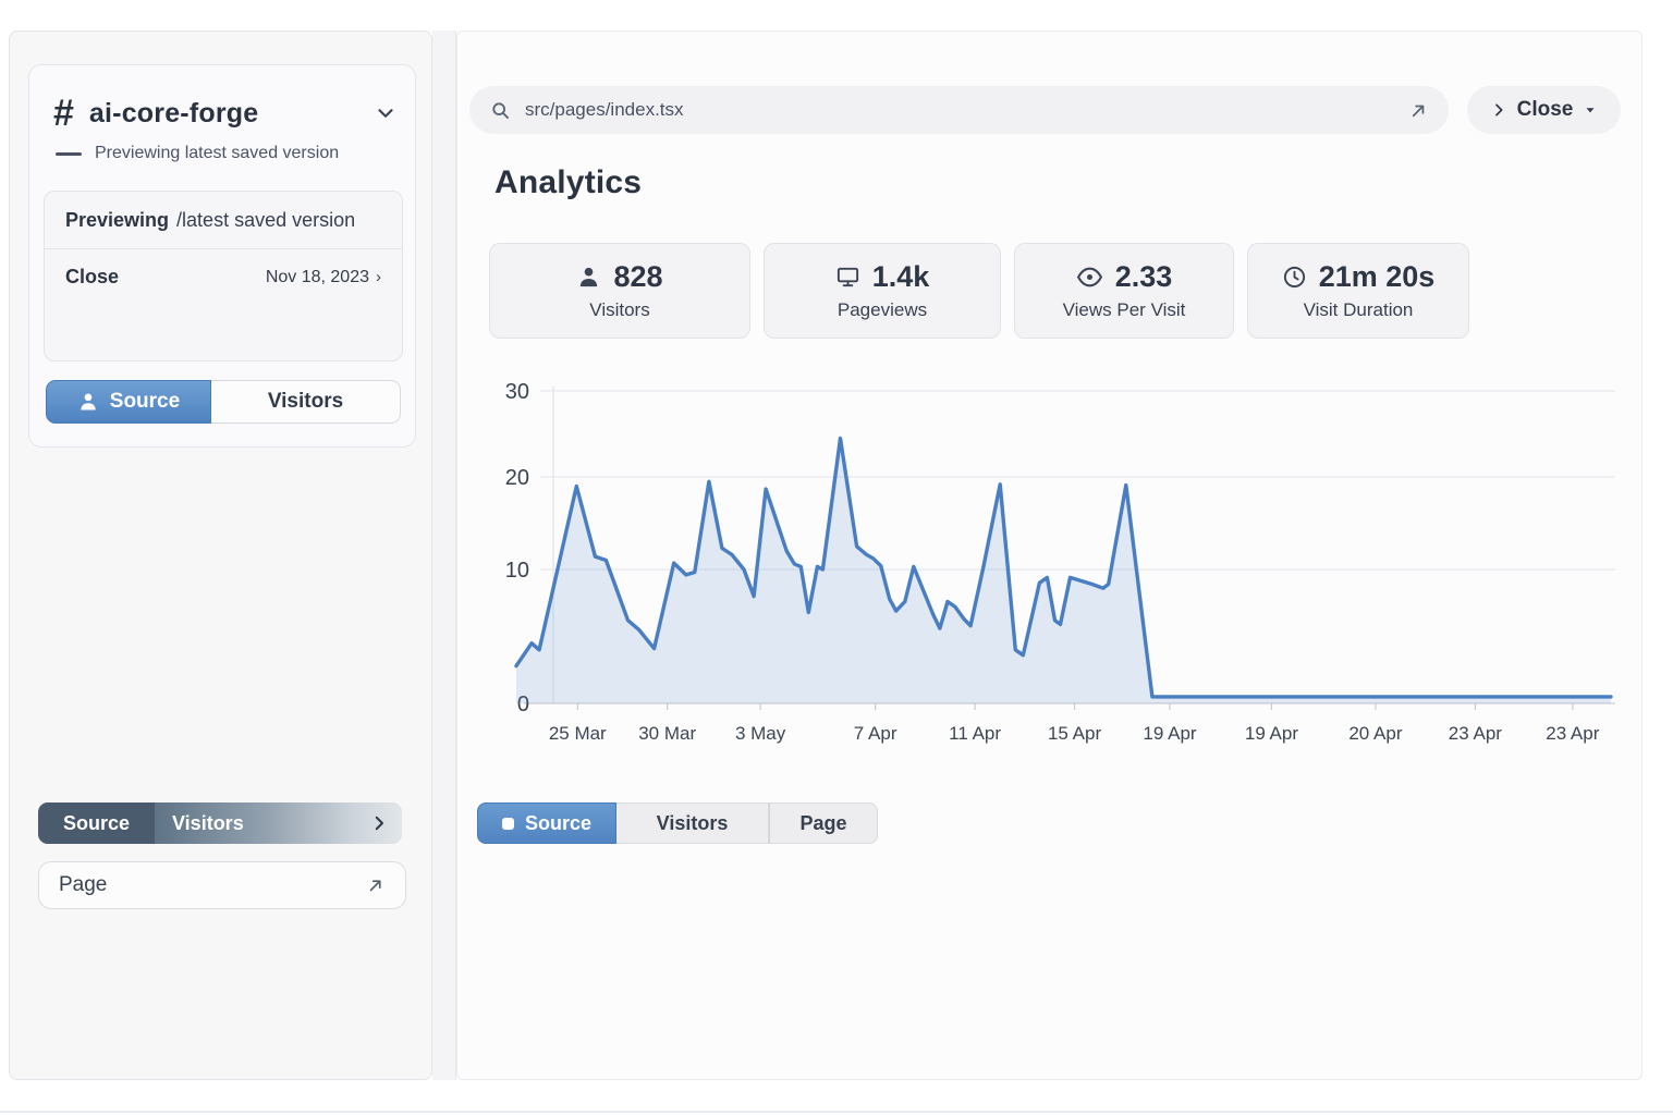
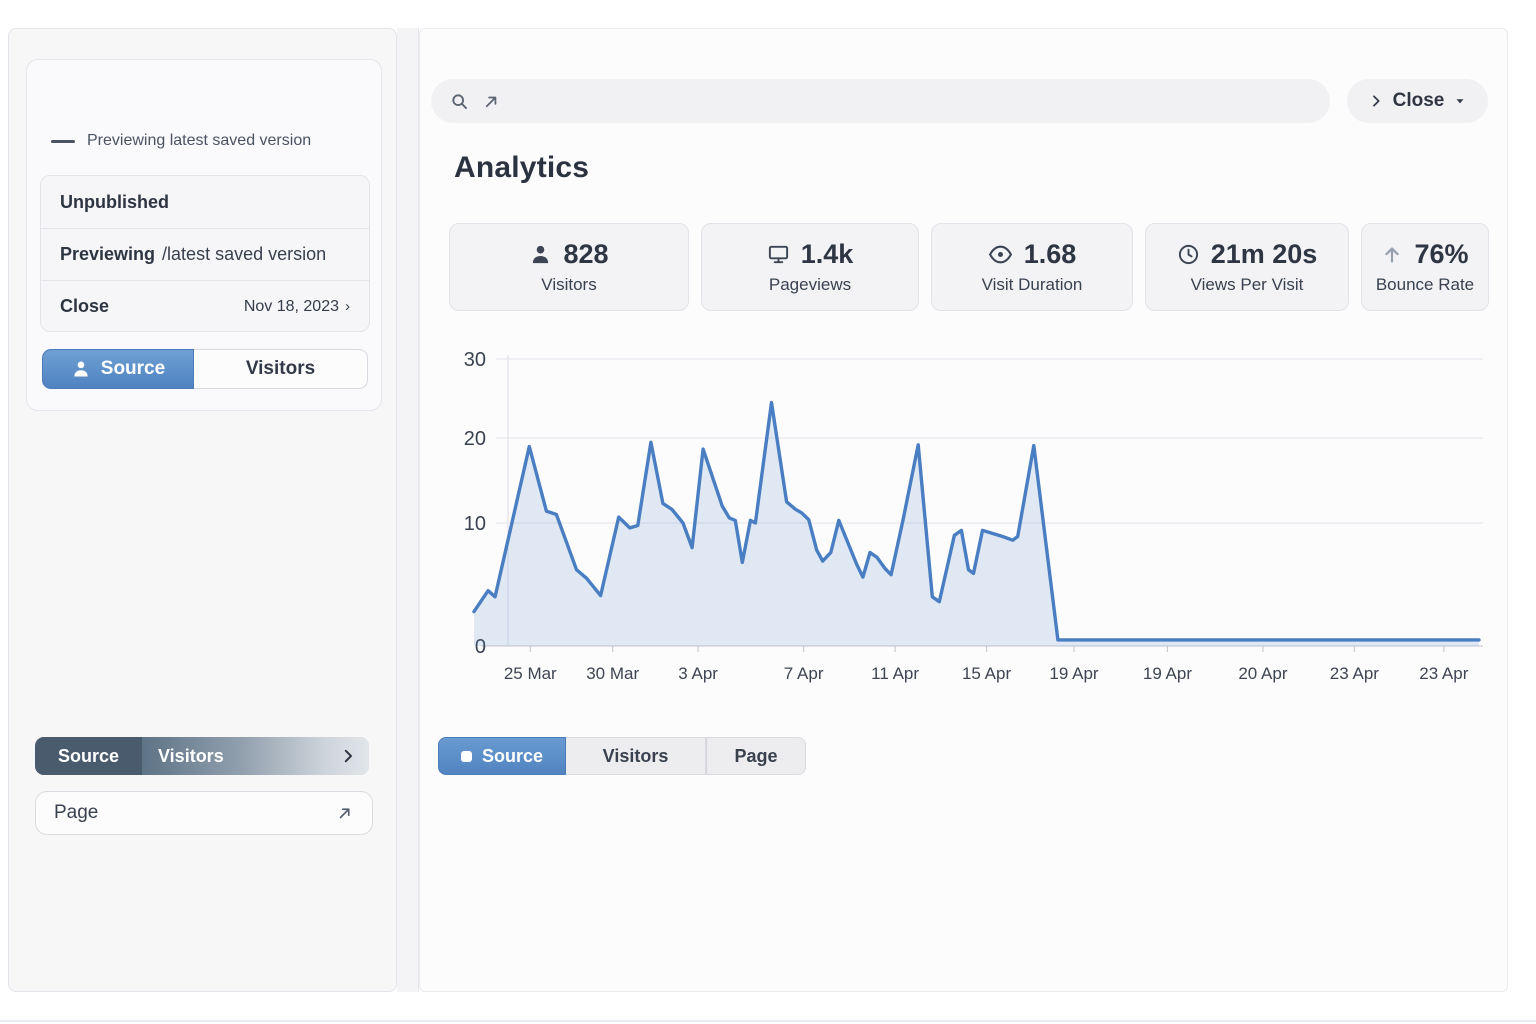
- #
- ai-core-forge
  Previewing latest saved version
+ Unpublished
  Previewing
  /latest saved version
  Close
  Nov 18, 2023
  ›
  Source
  Visitors
  Source
  Visitors
  Page
- src/pages/index.tsx
  Close
  Analytics
  828
  Visitors
  1.4k
  Pageviews
- 2.33
+ 1.68
- Views Per Visit
+ Visit Duration
  21m 20s
- Visit Duration
+ Views Per Visit
+ 76%
+ Bounce Rate
  0
  10
  20
  30
  25 Mar
  30 Mar
- 3 May
+ 3 Apr
  7 Apr
  11 Apr
  15 Apr
  19 Apr
  19 Apr
  20 Apr
  23 Apr
  23 Apr
  Source
  Visitors
  Page
